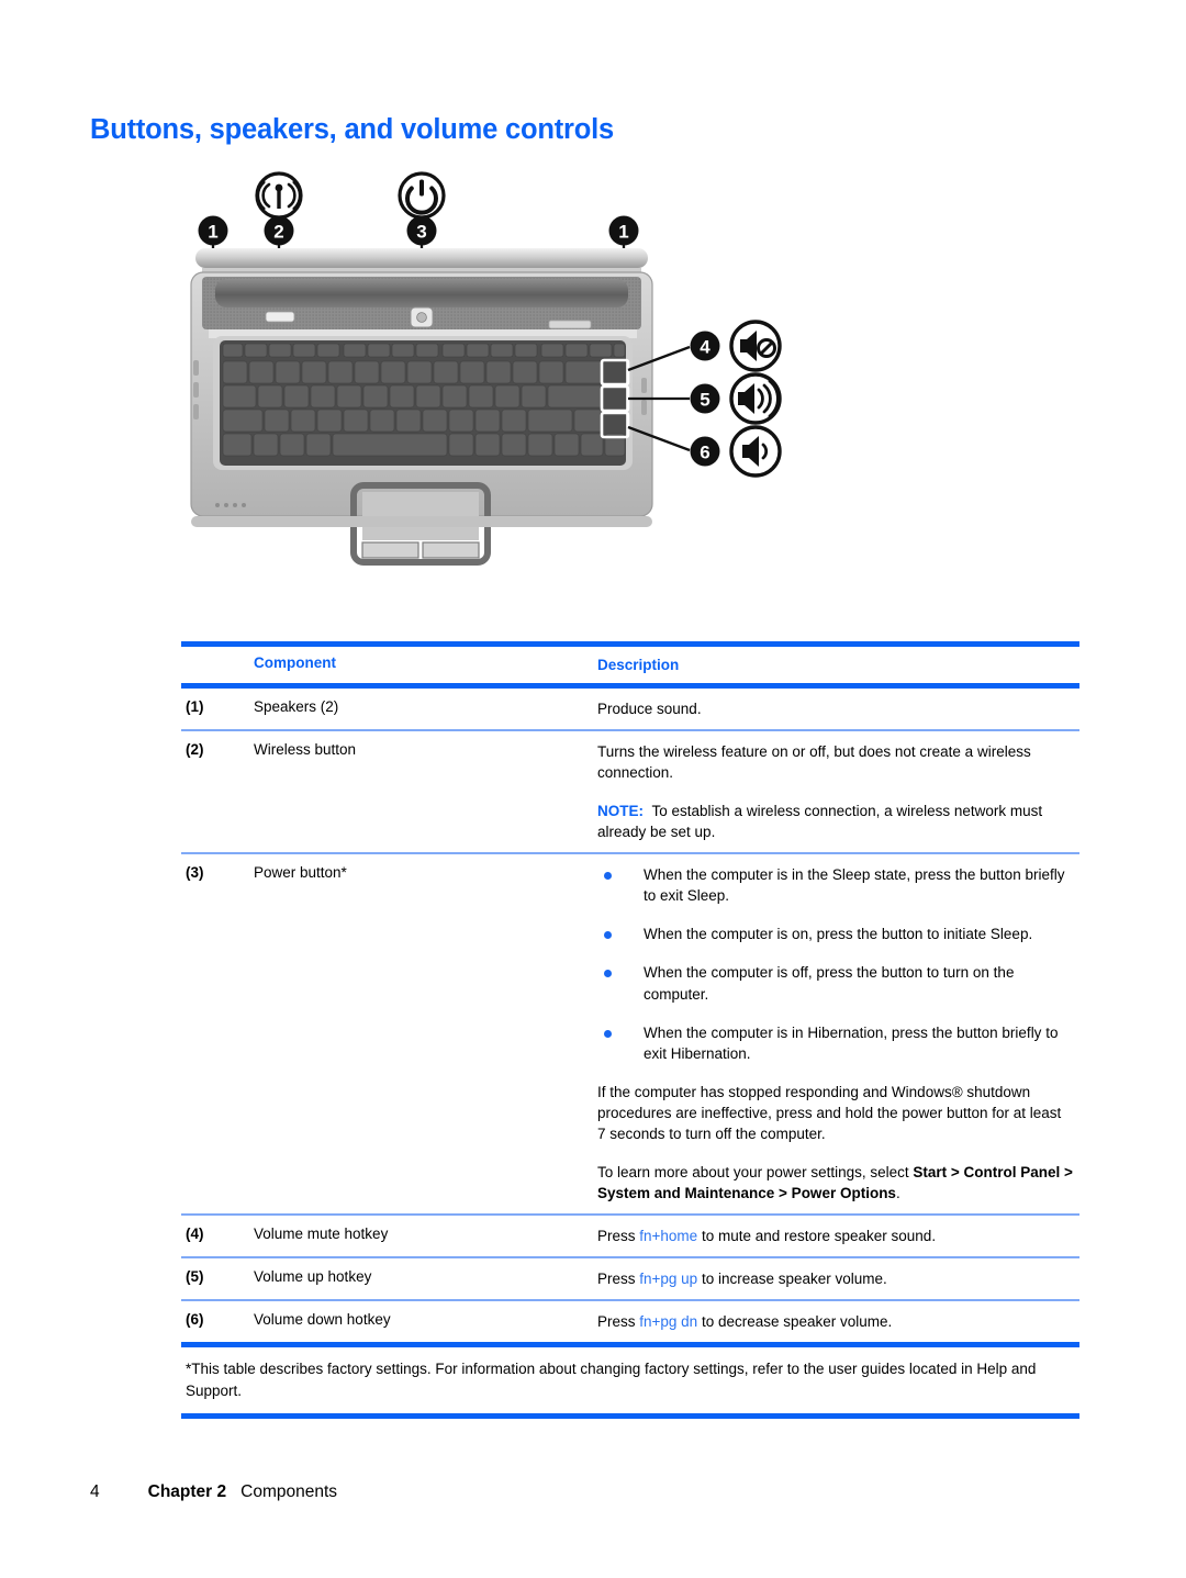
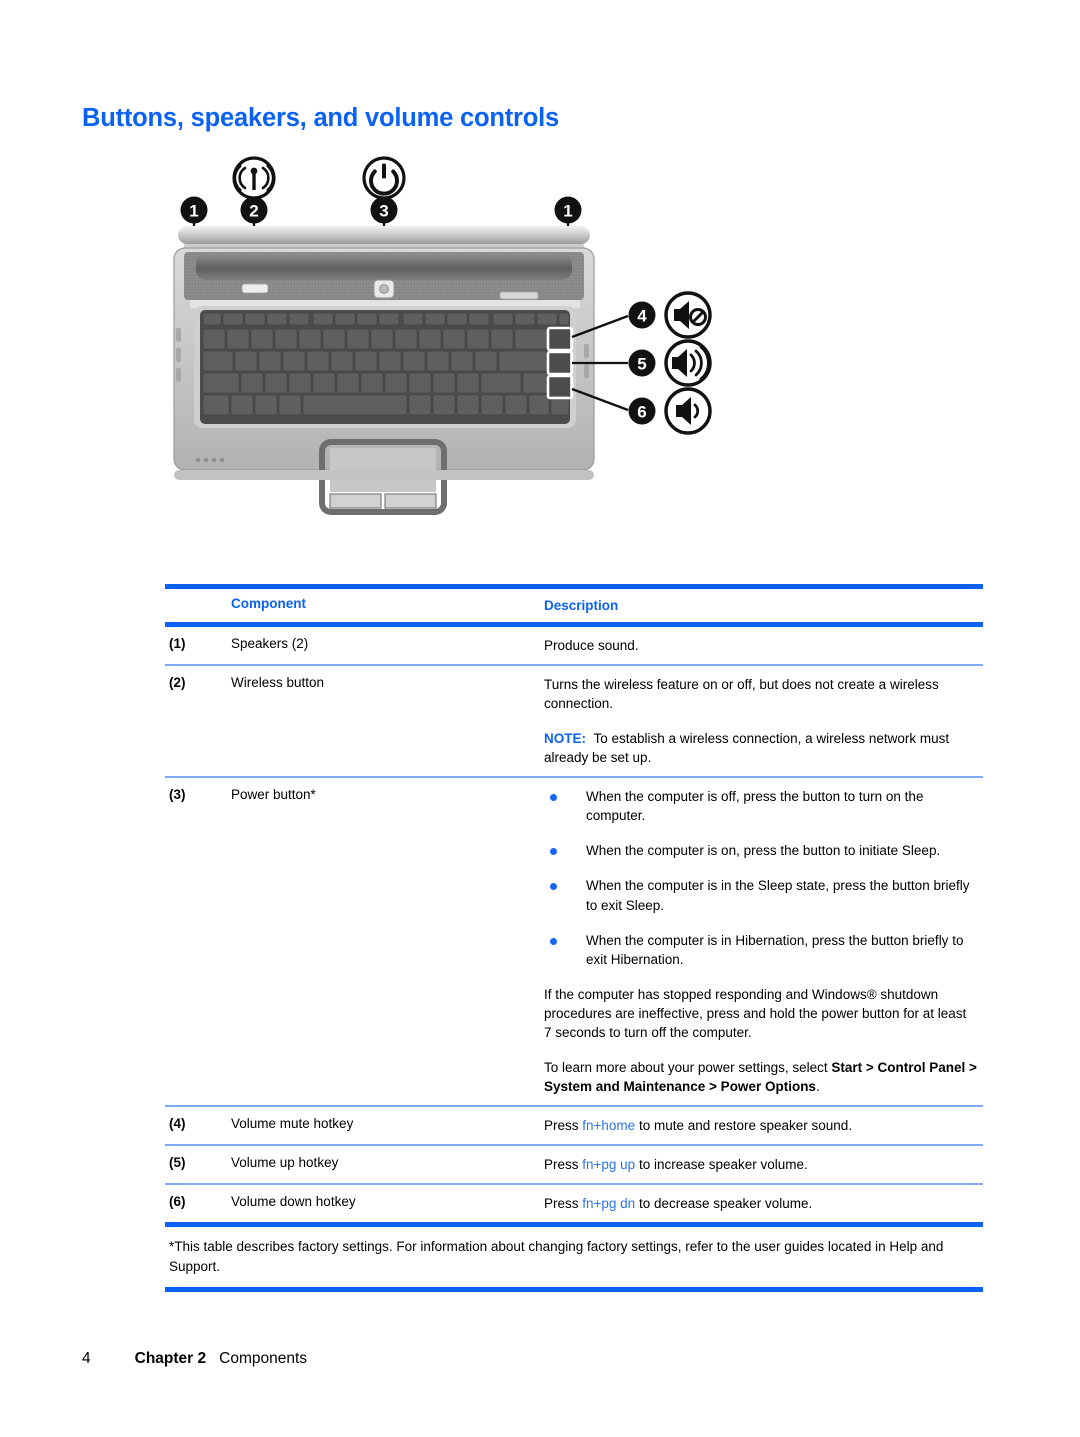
  Buttons, speakers, and volume controls
  1
  2
  3
  1
  4
  5
  6
  Component
  Description
  (1)
  Speakers (2)
  Produce sound.
  (2)
  Wireless button
  Turns the wireless feature on or off, but does not create a wireless connection.
  NOTE: To establish a wireless connection, a wireless network must already be set up.
  (3)
  Power button*
- When the computer is in the Sleep state, press the button briefly to exit Sleep.
+ When the computer is off, press the button to turn on the computer.
  When the computer is on, press the button to initiate Sleep.
- When the computer is off, press the button to turn on the computer.
+ When the computer is in the Sleep state, press the button briefly to exit Sleep.
  When the computer is in Hibernation, press the button briefly to exit Hibernation.
  If the computer has stopped responding and Windows® shutdown procedures are ineffective, press and hold the power button for at least 7 seconds to turn off the computer.
  To learn more about your power settings, select Start > Control Panel > System and Maintenance > Power Options.
  (4)
  Volume mute hotkey
  Press fn+home to mute and restore speaker sound.
  (5)
  Volume up hotkey
  Press fn+pg up to increase speaker volume.
  (6)
  Volume down hotkey
  Press fn+pg dn to decrease speaker volume.
  *This table describes factory settings. For information about changing factory settings, refer to the user guides located in Help and Support.
  4 Chapter 2 Components
